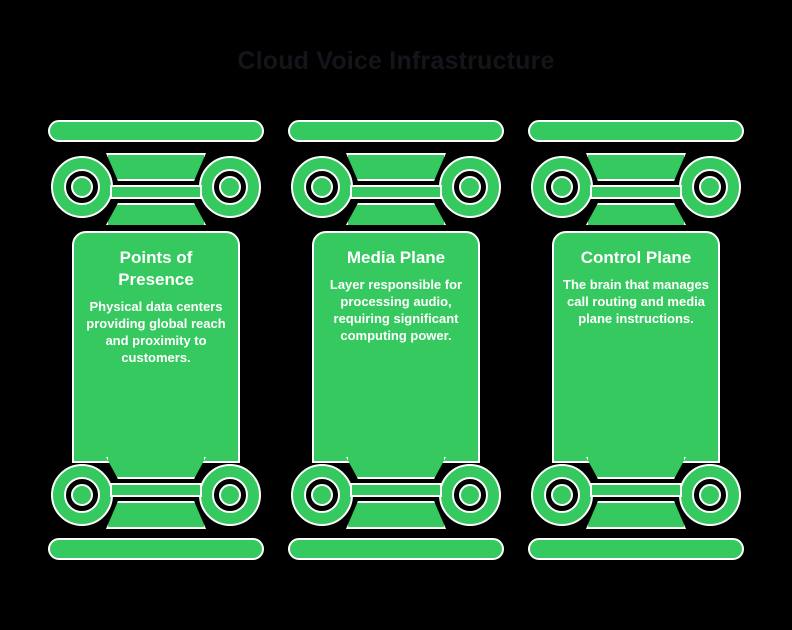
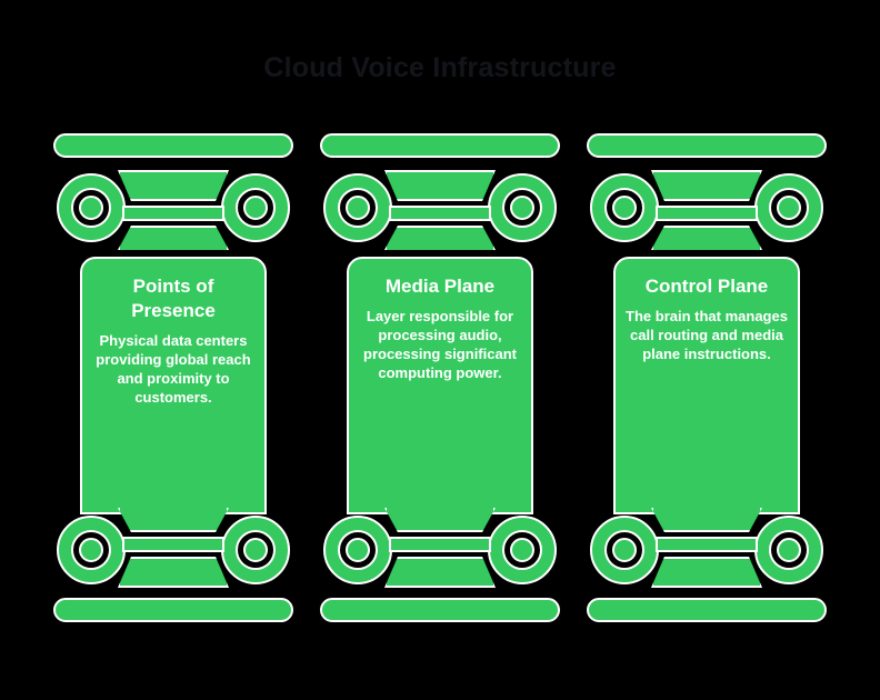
  Cloud Voice Infrastructure
  Points of Presence
  Physical data centers providing global reach and proximity to customers.
  Media Plane
- Layer responsible for processing audio, requiring significant computing power.
+ Layer responsible for processing audio, processing significant computing power.
  Control Plane
  The brain that manages call routing and media plane instructions.
